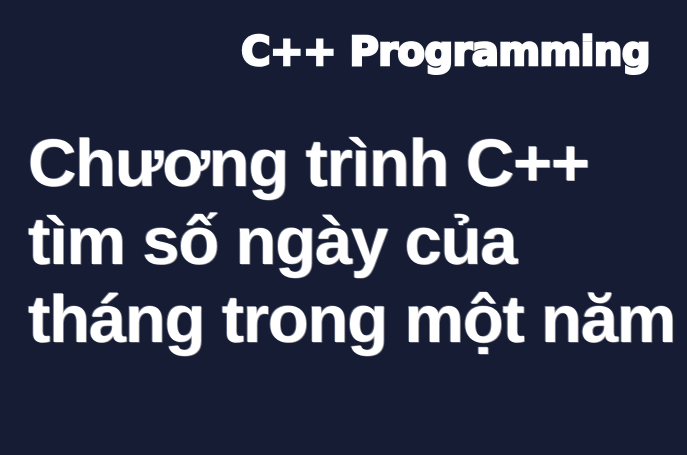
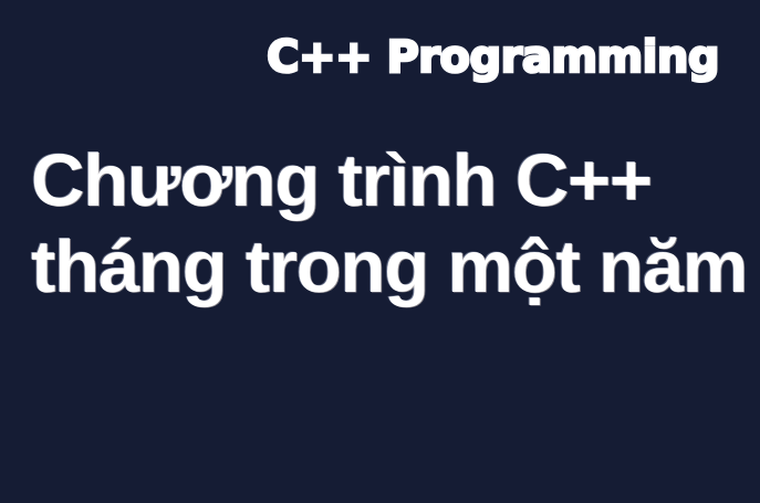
  C++ Programming
  Chương trình C++
- tìm số ngày của
  tháng trong một năm
